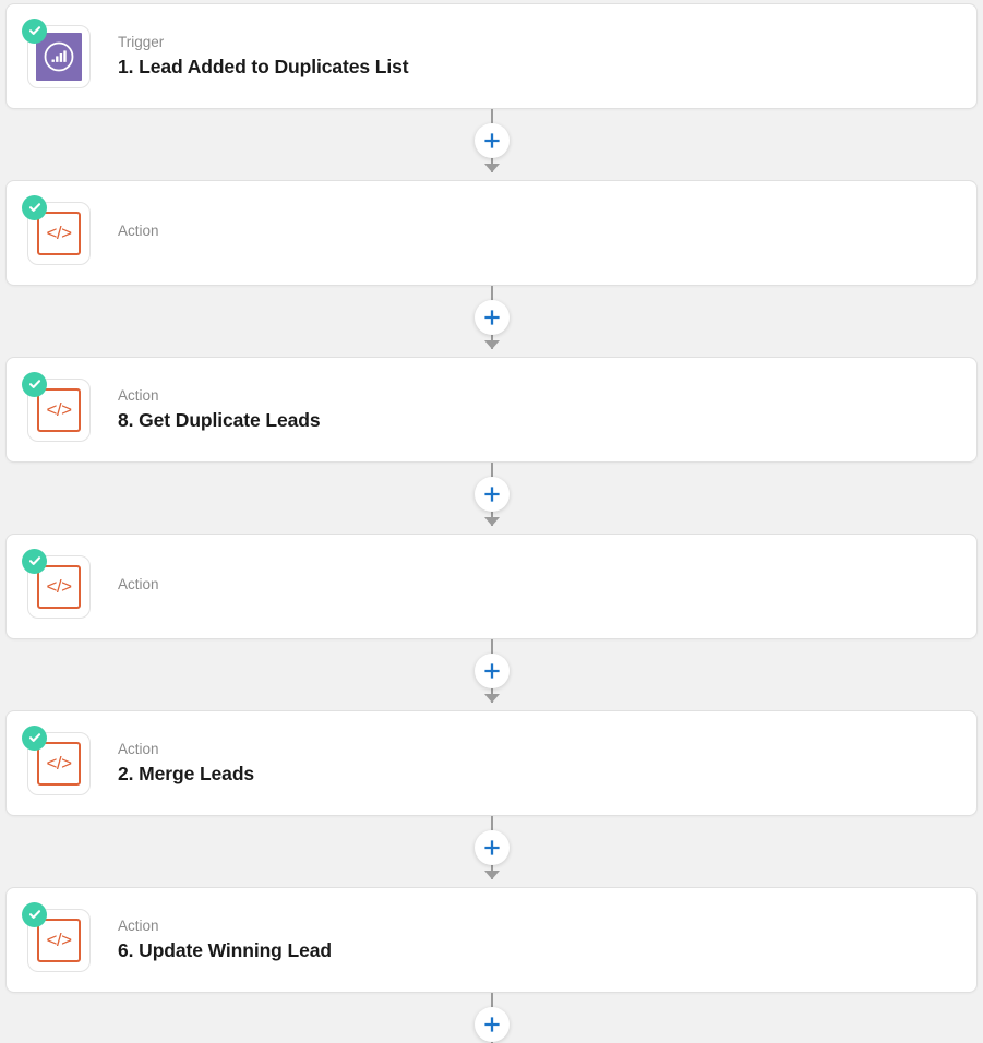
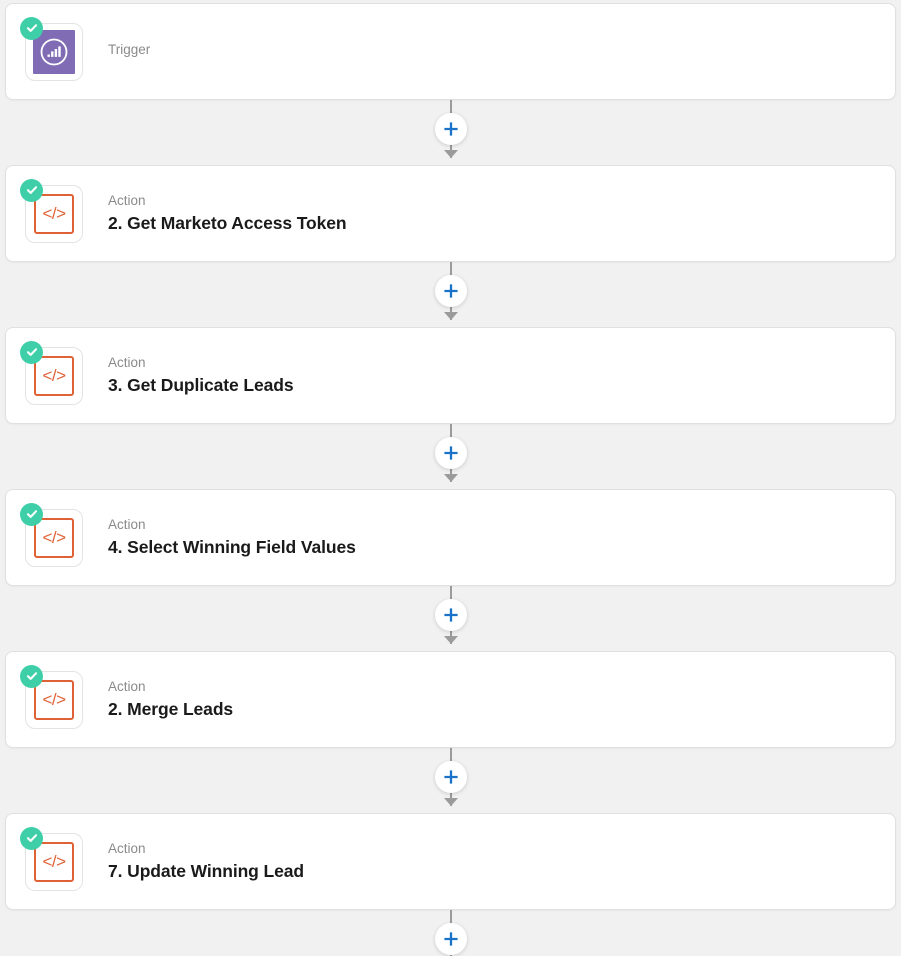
  Trigger
- 1. Lead Added to Duplicates List
  </>
  Action
+ 2. Get Marketo Access Token
  </>
  Action
- 8. Get Duplicate Leads
+ 3. Get Duplicate Leads
  </>
  Action
+ 4. Select Winning Field Values
  </>
  Action
  2. Merge Leads
  </>
  Action
- 6. Update Winning Lead
+ 7. Update Winning Lead
